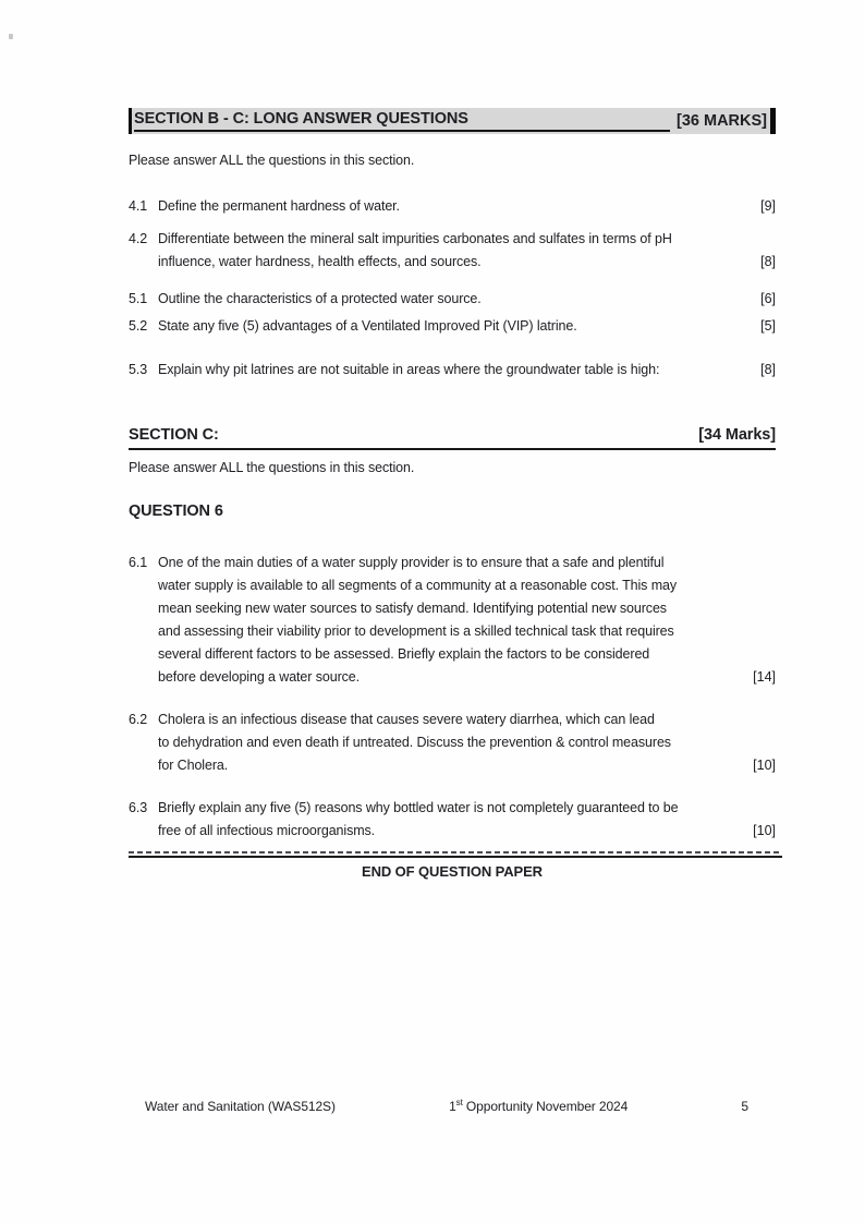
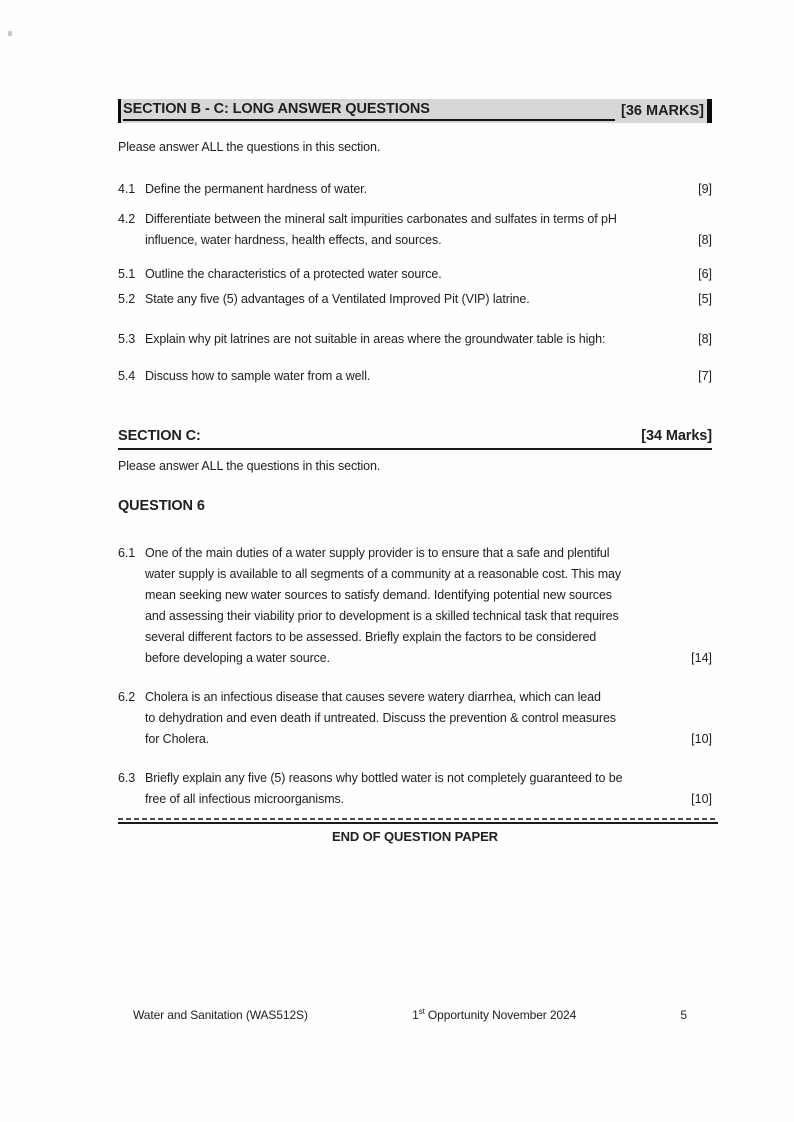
  SECTION B - C: LONG ANSWER QUESTIONS
  [36 MARKS]
  Please answer ALL the questions in this section.
  4.1 Define the permanent hardness of water.
  [9]
  4.2 Differentiate between the mineral salt impurities carbonates and sulfates in terms of pH
  influence, water hardness, health effects, and sources.
  [8]
  5.1 Outline the characteristics of a protected water source.
  [6]
  5.2 State any five (5) advantages of a Ventilated Improved Pit (VIP) latrine.
  [5]
  5.3 Explain why pit latrines are not suitable in areas where the groundwater table is high:
  [8]
+ 5.4 Discuss how to sample water from a well.
+ [7]
  SECTION C:
  [34 Marks]
  Please answer ALL the questions in this section.
  QUESTION 6
  6.1 One of the main duties of a water supply provider is to ensure that a safe and plentiful
  water supply is available to all segments of a community at a reasonable cost. This may
  mean seeking new water sources to satisfy demand. Identifying potential new sources
  and assessing their viability prior to development is a skilled technical task that requires
  several different factors to be assessed. Briefly explain the factors to be considered
  before developing a water source.
  [14]
  6.2 Cholera is an infectious disease that causes severe watery diarrhea, which can lead
  to dehydration and even death if untreated. Discuss the prevention & control measures
  for Cholera.
  [10]
  6.3 Briefly explain any five (5) reasons why bottled water is not completely guaranteed to be
  free of all infectious microorganisms.
  [10]
  END OF QUESTION PAPER
  Water and Sanitation (WAS512S)
  1st Opportunity November 2024
  5
